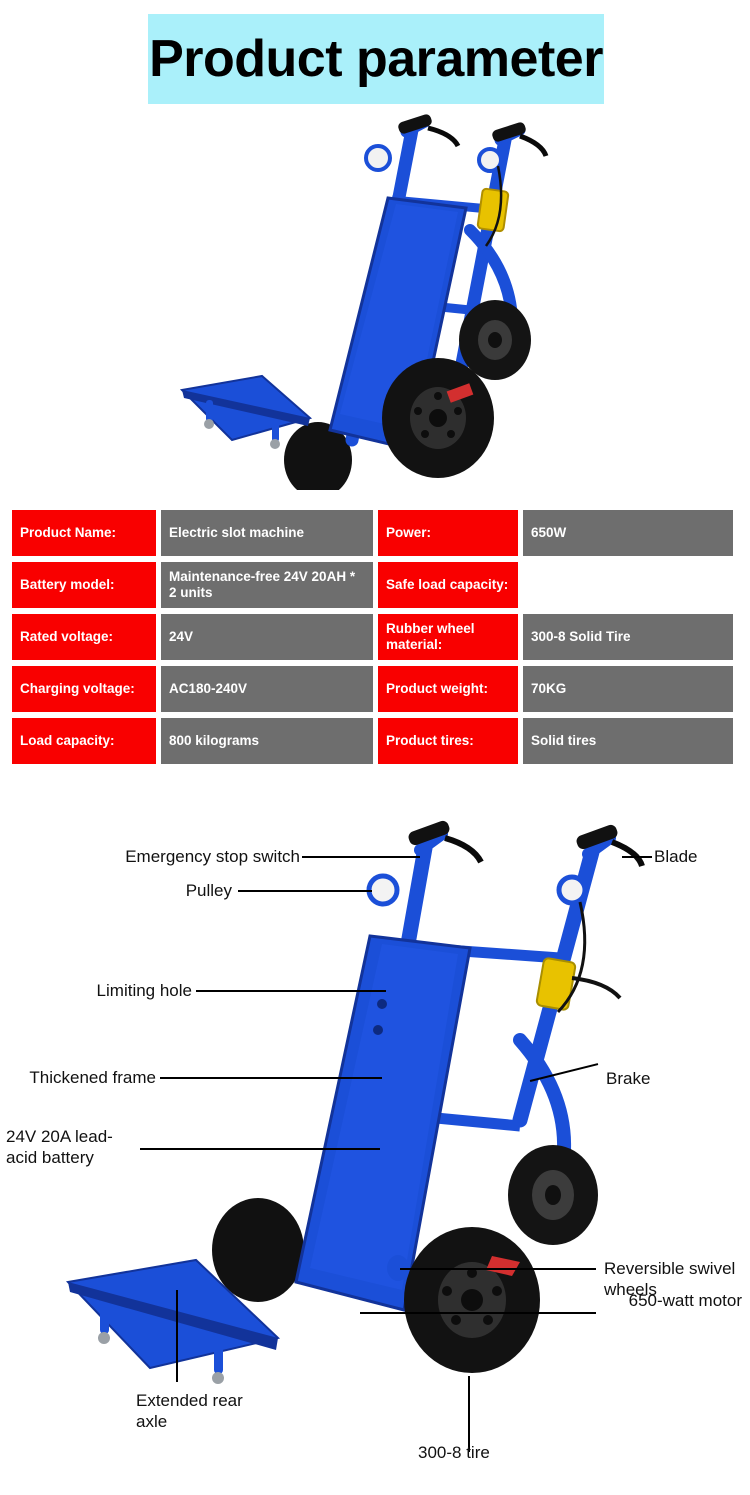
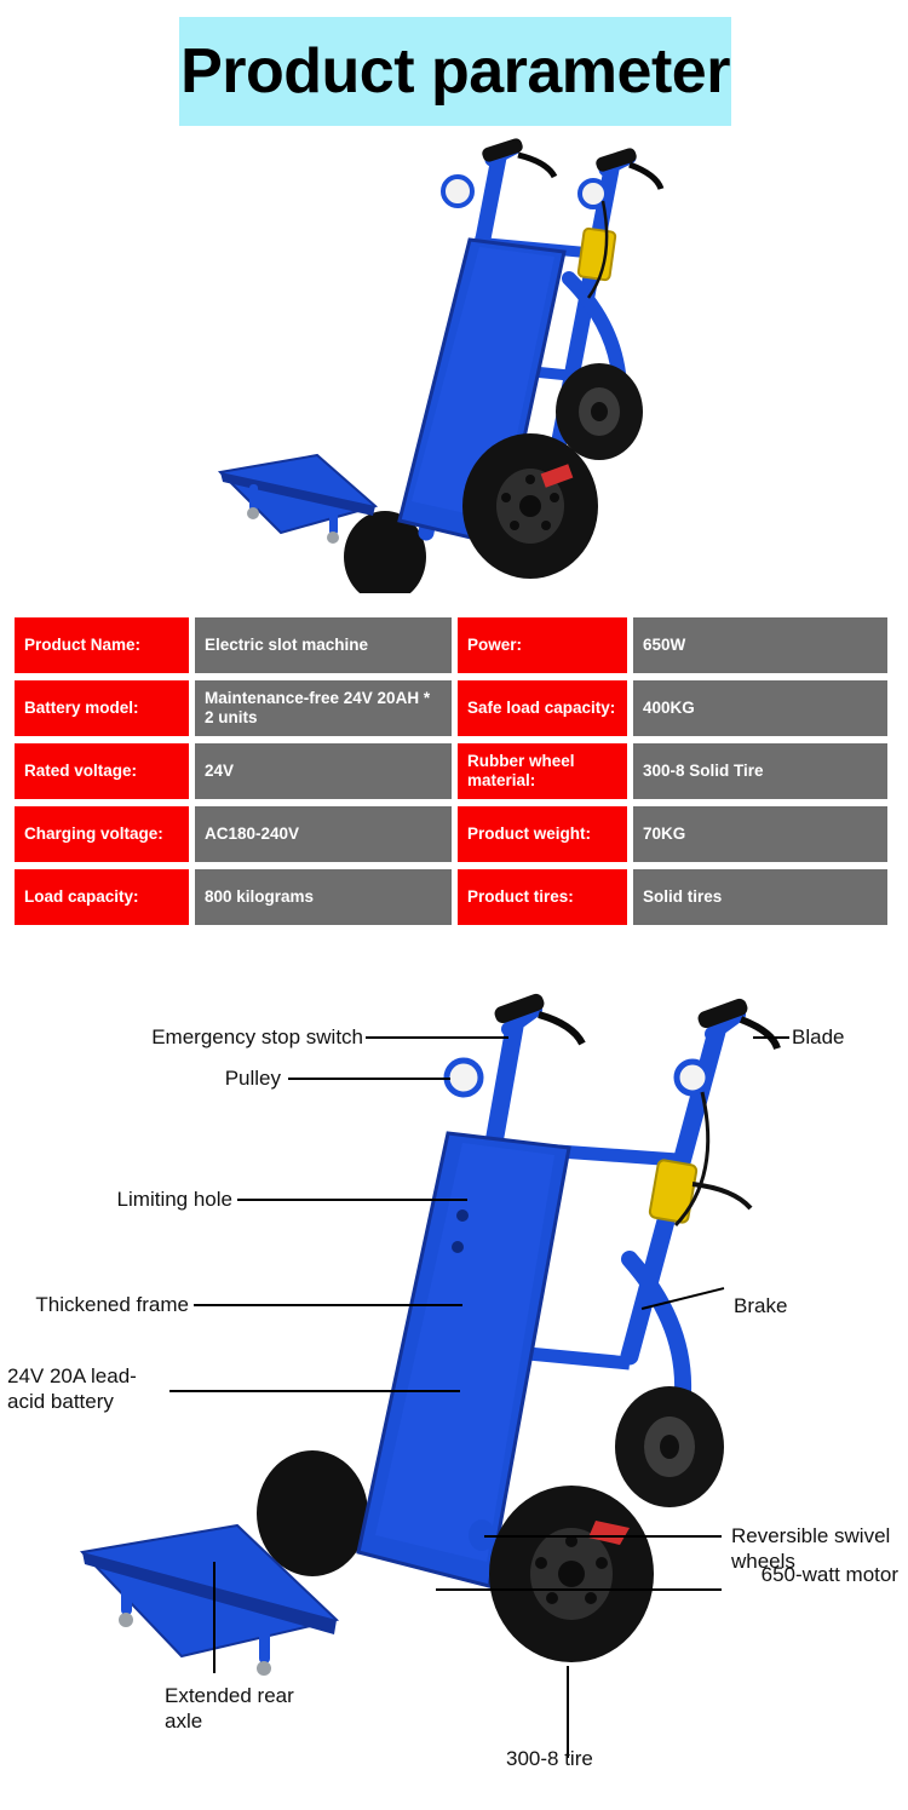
  Product parameter
  Product Name:
  Electric slot machine
  Power:
  650W
  Battery model:
  Maintenance-free 24V 20AH * 2 units
  Safe load capacity:
+ 400KG
  Rated voltage:
  24V
  Rubber wheel material:
  300-8 Solid Tire
  Charging voltage:
  AC180-240V
  Product weight:
  70KG
  Load capacity:
  800 kilograms
  Product tires:
  Solid tires
  Emergency stop switch
  Pulley
  Limiting hole
  Thickened frame
  24V 20A lead-acid battery
  Blade
  Brake
  Reversible swivel wheels
  650-watt motor
  Extended rear axle
  300-8 tire
